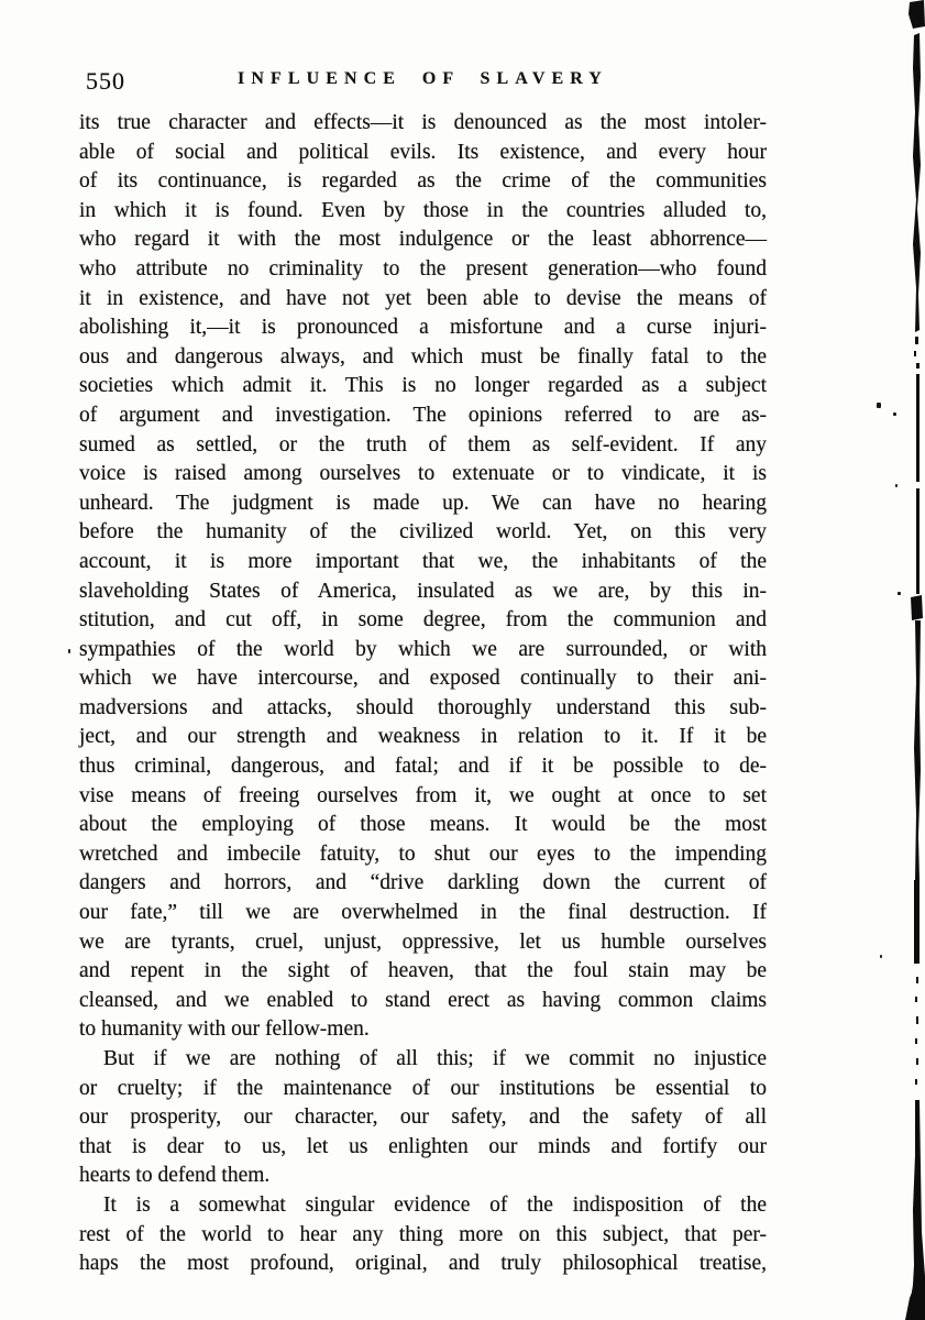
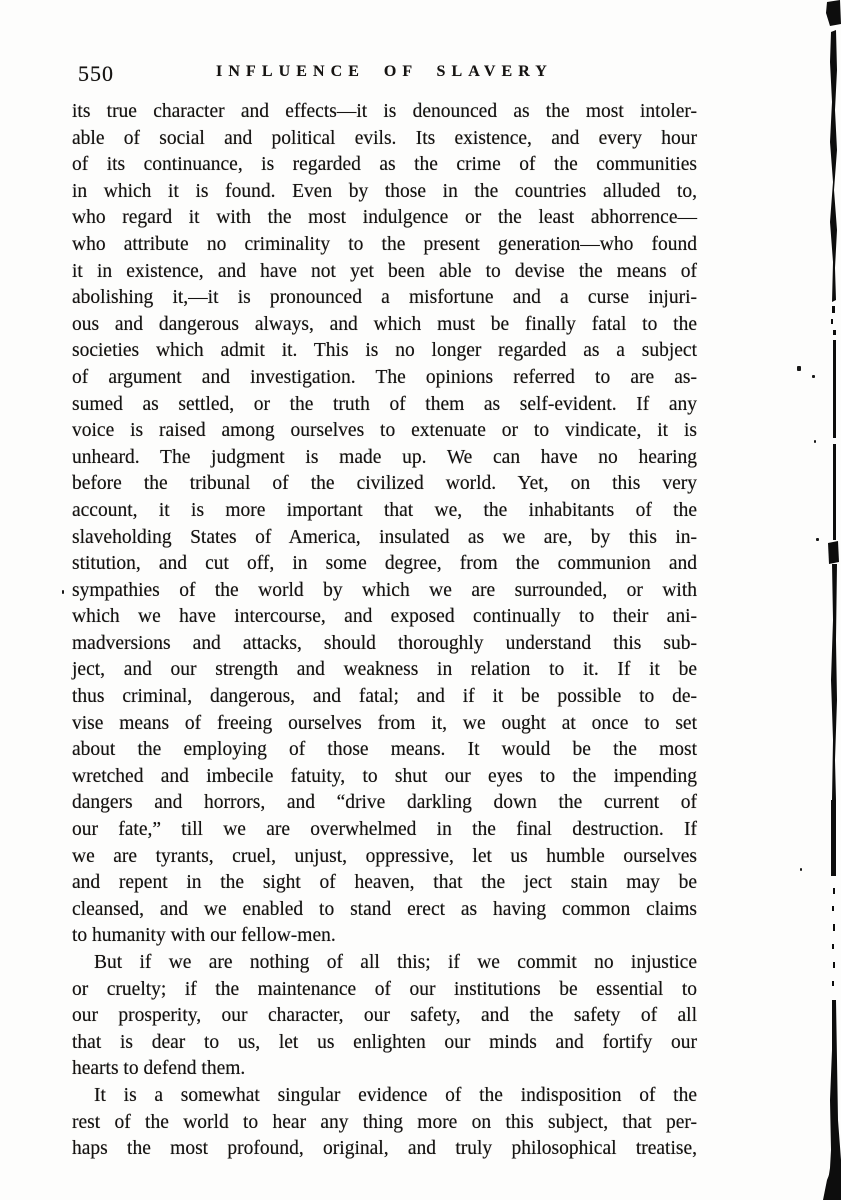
  550
  INFLUENCE OF SLAVERY
  its true character and effects—it is denounced as the most intoler-
  able of social and political evils. Its existence, and every hour
  of its continuance, is regarded as the crime of the communities
  in which it is found. Even by those in the countries alluded to,
  who regard it with the most indulgence or the least abhorrence—
  who attribute no criminality to the present generation—who found
  it in existence, and have not yet been able to devise the means of
  abolishing it,—it is pronounced a misfortune and a curse injuri-
  ous and dangerous always, and which must be finally fatal to the
  societies which admit it. This is no longer regarded as a subject
  of argument and investigation. The opinions referred to are as-
  sumed as settled, or the truth of them as self-evident. If any
  voice is raised among ourselves to extenuate or to vindicate, it is
  unheard. The judgment is made up. We can have no hearing
- before the humanity of the civilized world. Yet, on this very
+ before the tribunal of the civilized world. Yet, on this very
  account, it is more important that we, the inhabitants of the
  slaveholding States of America, insulated as we are, by this in-
  stitution, and cut off, in some degree, from the communion and
  sympathies of the world by which we are surrounded, or with
  which we have intercourse, and exposed continually to their ani-
  madversions and attacks, should thoroughly understand this sub-
  ject, and our strength and weakness in relation to it. If it be
  thus criminal, dangerous, and fatal; and if it be possible to de-
  vise means of freeing ourselves from it, we ought at once to set
  about the employing of those means. It would be the most
  wretched and imbecile fatuity, to shut our eyes to the impending
  dangers and horrors, and “drive darkling down the current of
  our fate,” till we are overwhelmed in the final destruction. If
  we are tyrants, cruel, unjust, oppressive, let us humble ourselves
- and repent in the sight of heaven, that the foul stain may be
+ and repent in the sight of heaven, that the ject stain may be
  cleansed, and we enabled to stand erect as having common claims
  to humanity with our fellow-men.
  But if we are nothing of all this; if we commit no injustice
  or cruelty; if the maintenance of our institutions be essential to
  our prosperity, our character, our safety, and the safety of all
  that is dear to us, let us enlighten our minds and fortify our
  hearts to defend them.
  It is a somewhat singular evidence of the indisposition of the
  rest of the world to hear any thing more on this subject, that per-
  haps the most profound, original, and truly philosophical treatise,
